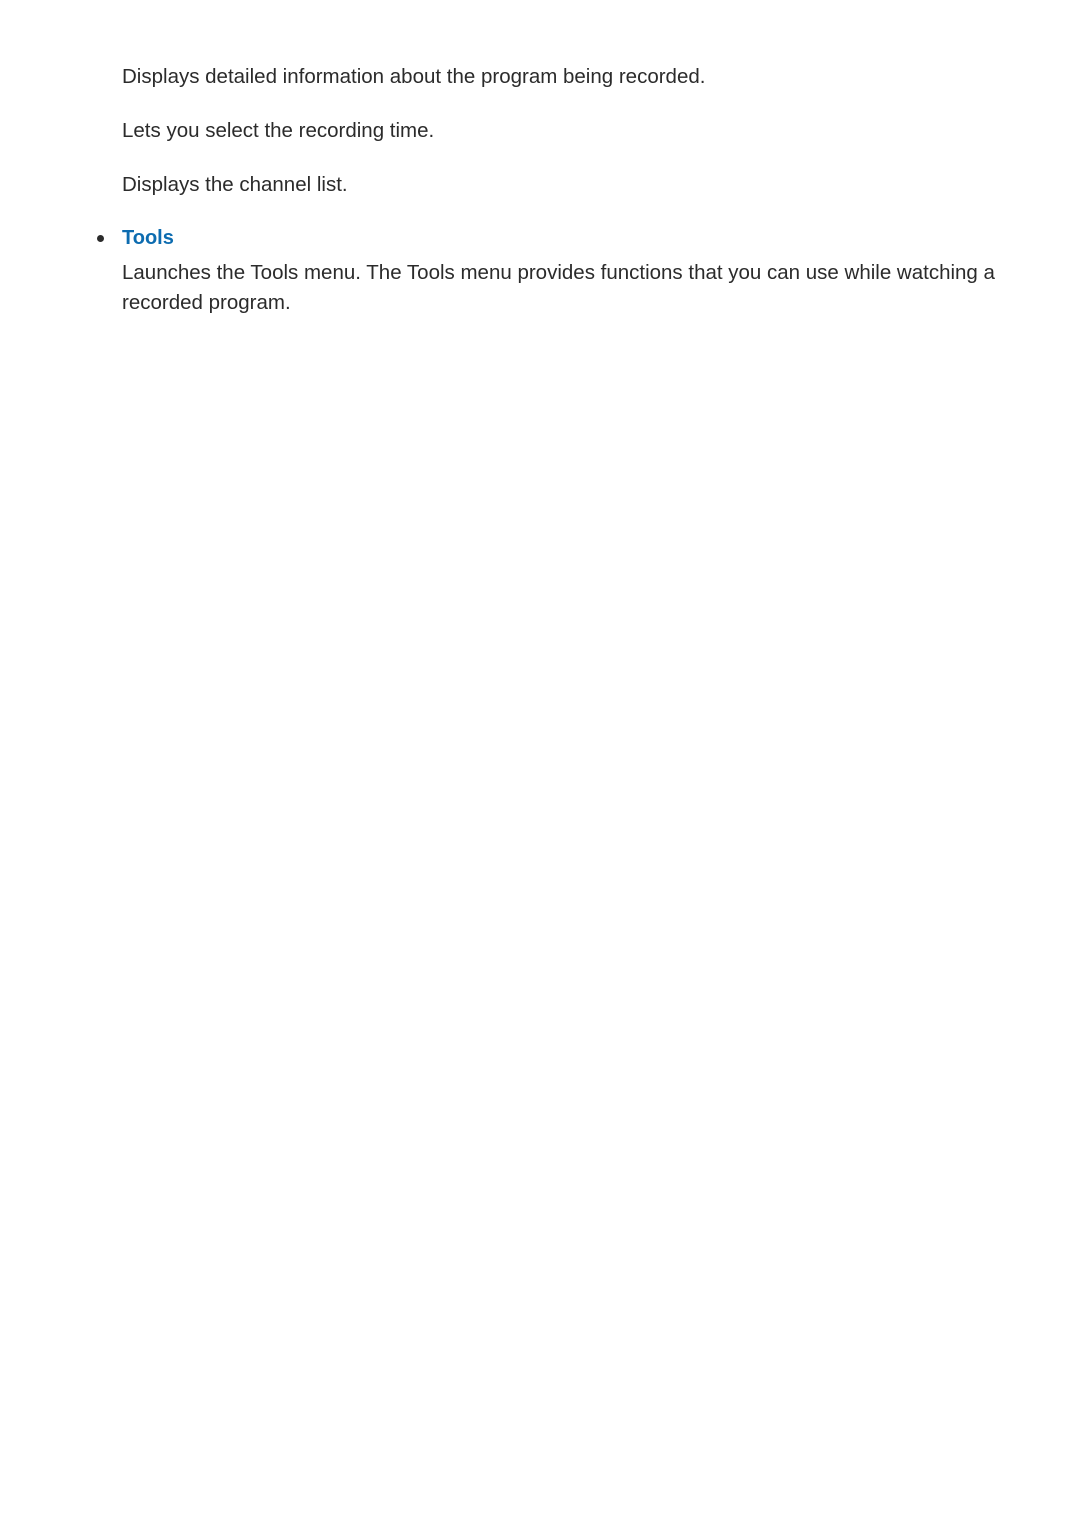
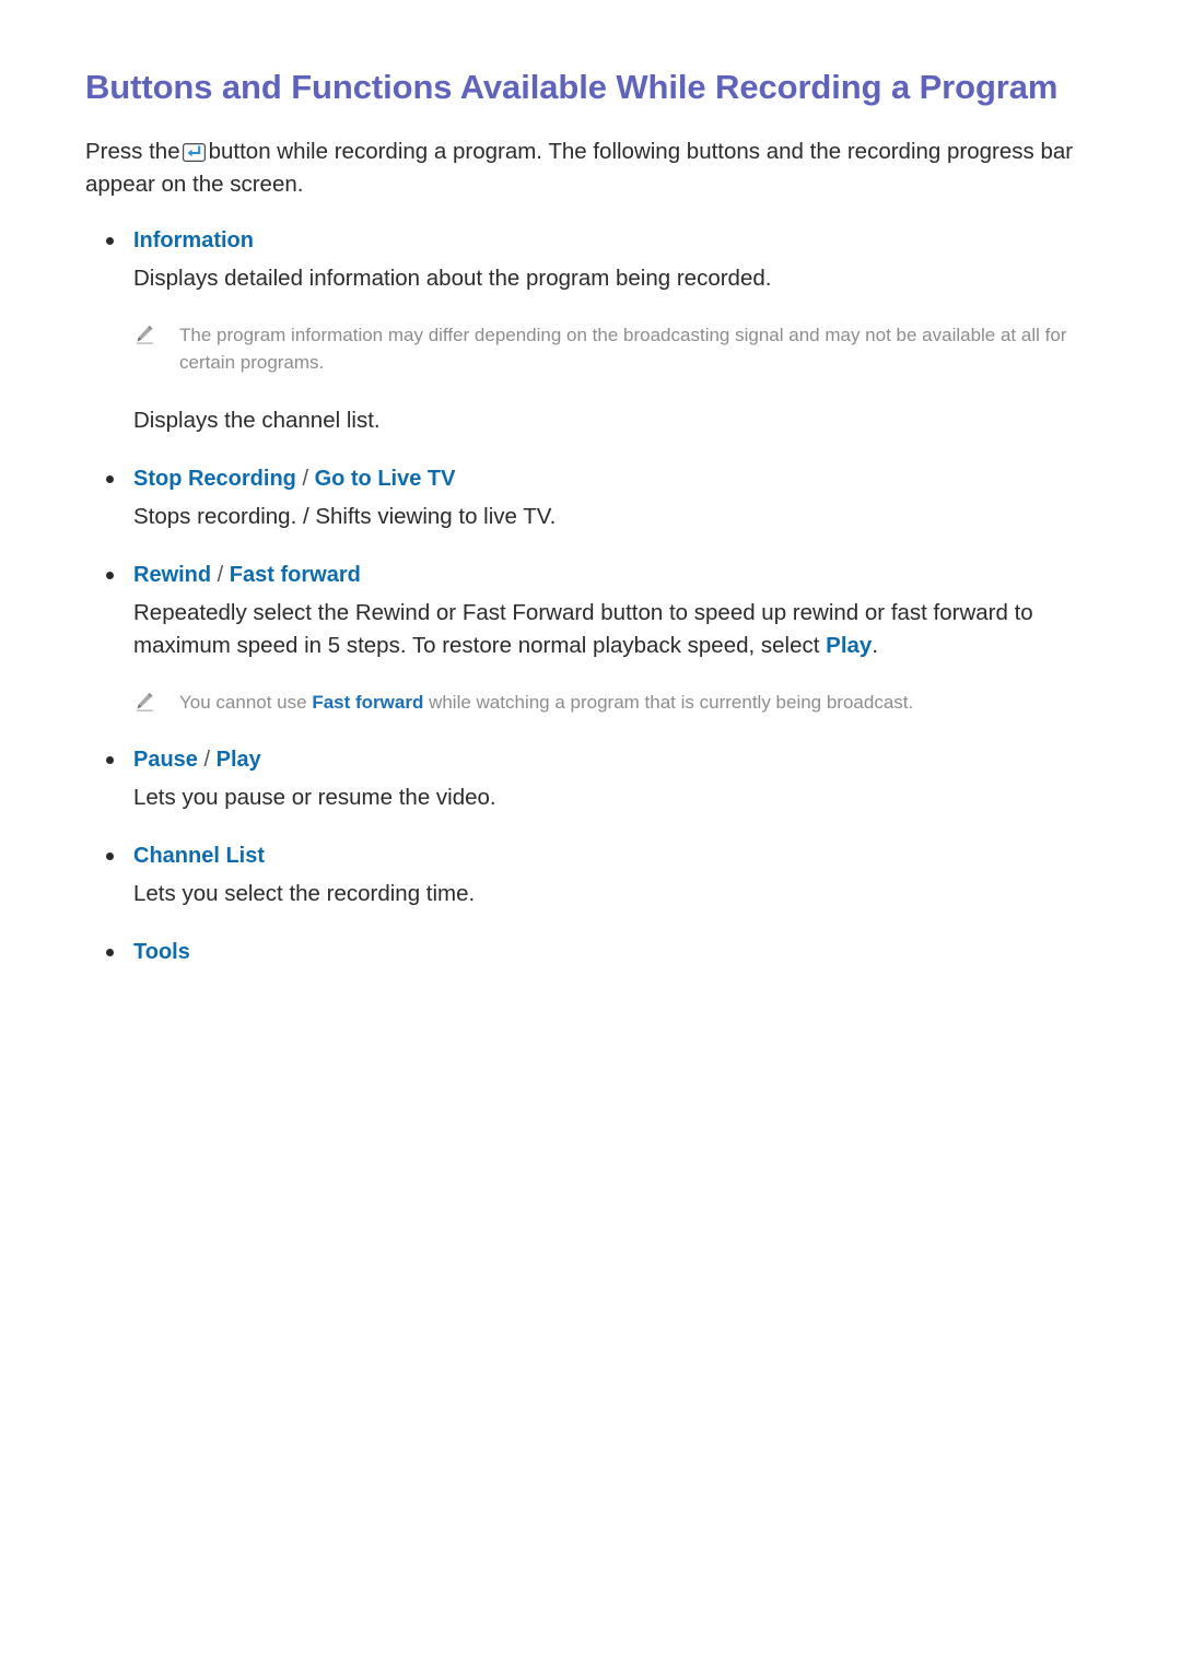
+ Buttons and Functions Available While Recording a Program
+ Press the button while recording a program. The following buttons and the recording progress bar appear on the screen.
+ Information
  Displays detailed information about the program being recorded.
+ The program information may differ depending on the broadcasting signal and may not be available at all for certain programs.
- Lets you select the recording time.
+ Displays the channel list.
+ Stop Recording / Go to Live TV
+ Stops recording. / Shifts viewing to live TV.
+ Rewind / Fast forward
+ Repeatedly select the Rewind or Fast Forward button to speed up rewind or fast forward to maximum speed in 5 steps. To restore normal playback speed, select Play.
+ You cannot use Fast forward while watching a program that is currently being broadcast.
+ Pause / Play
+ Lets you pause or resume the video.
+ Channel List
- Displays the channel list.
+ Lets you select the recording time.
  Tools
- Launches the Tools menu. The Tools menu provides functions that you can use while watching a recorded program.
